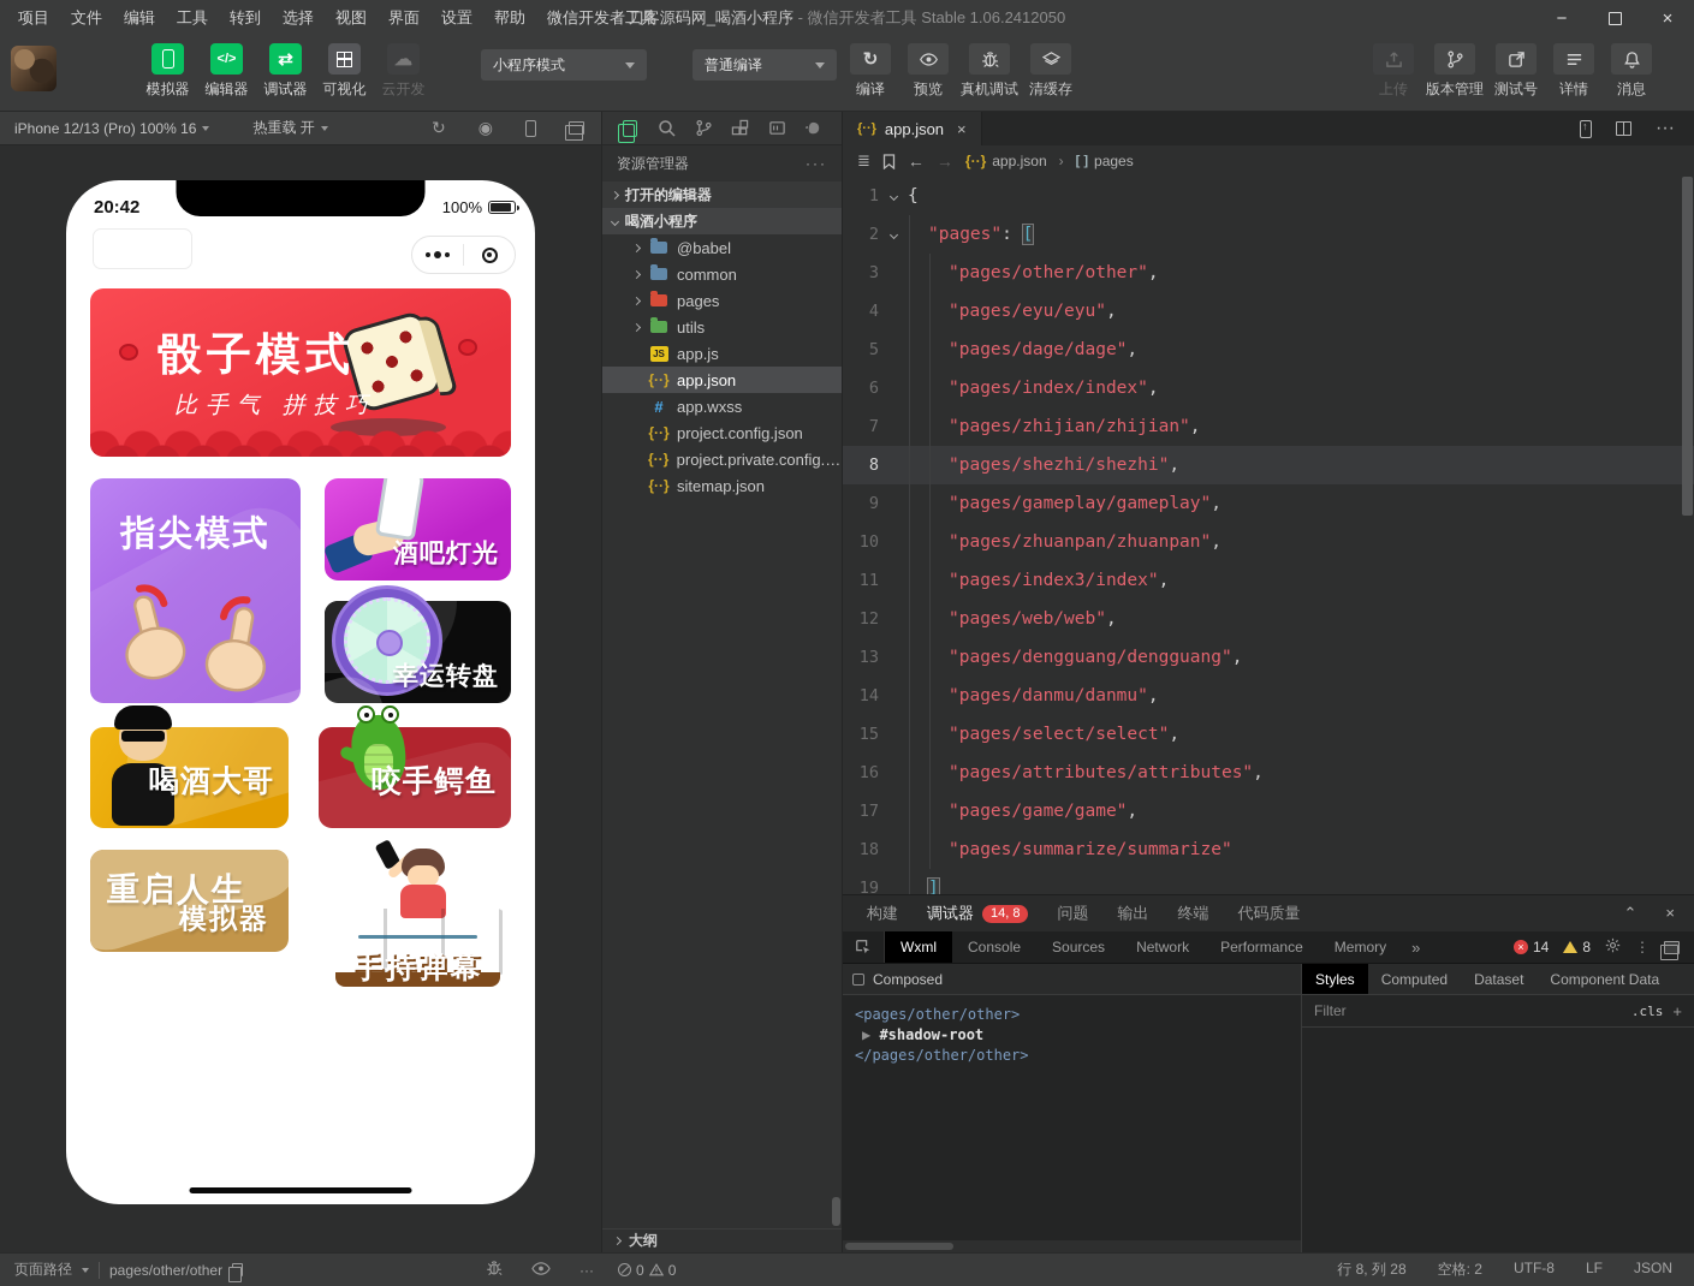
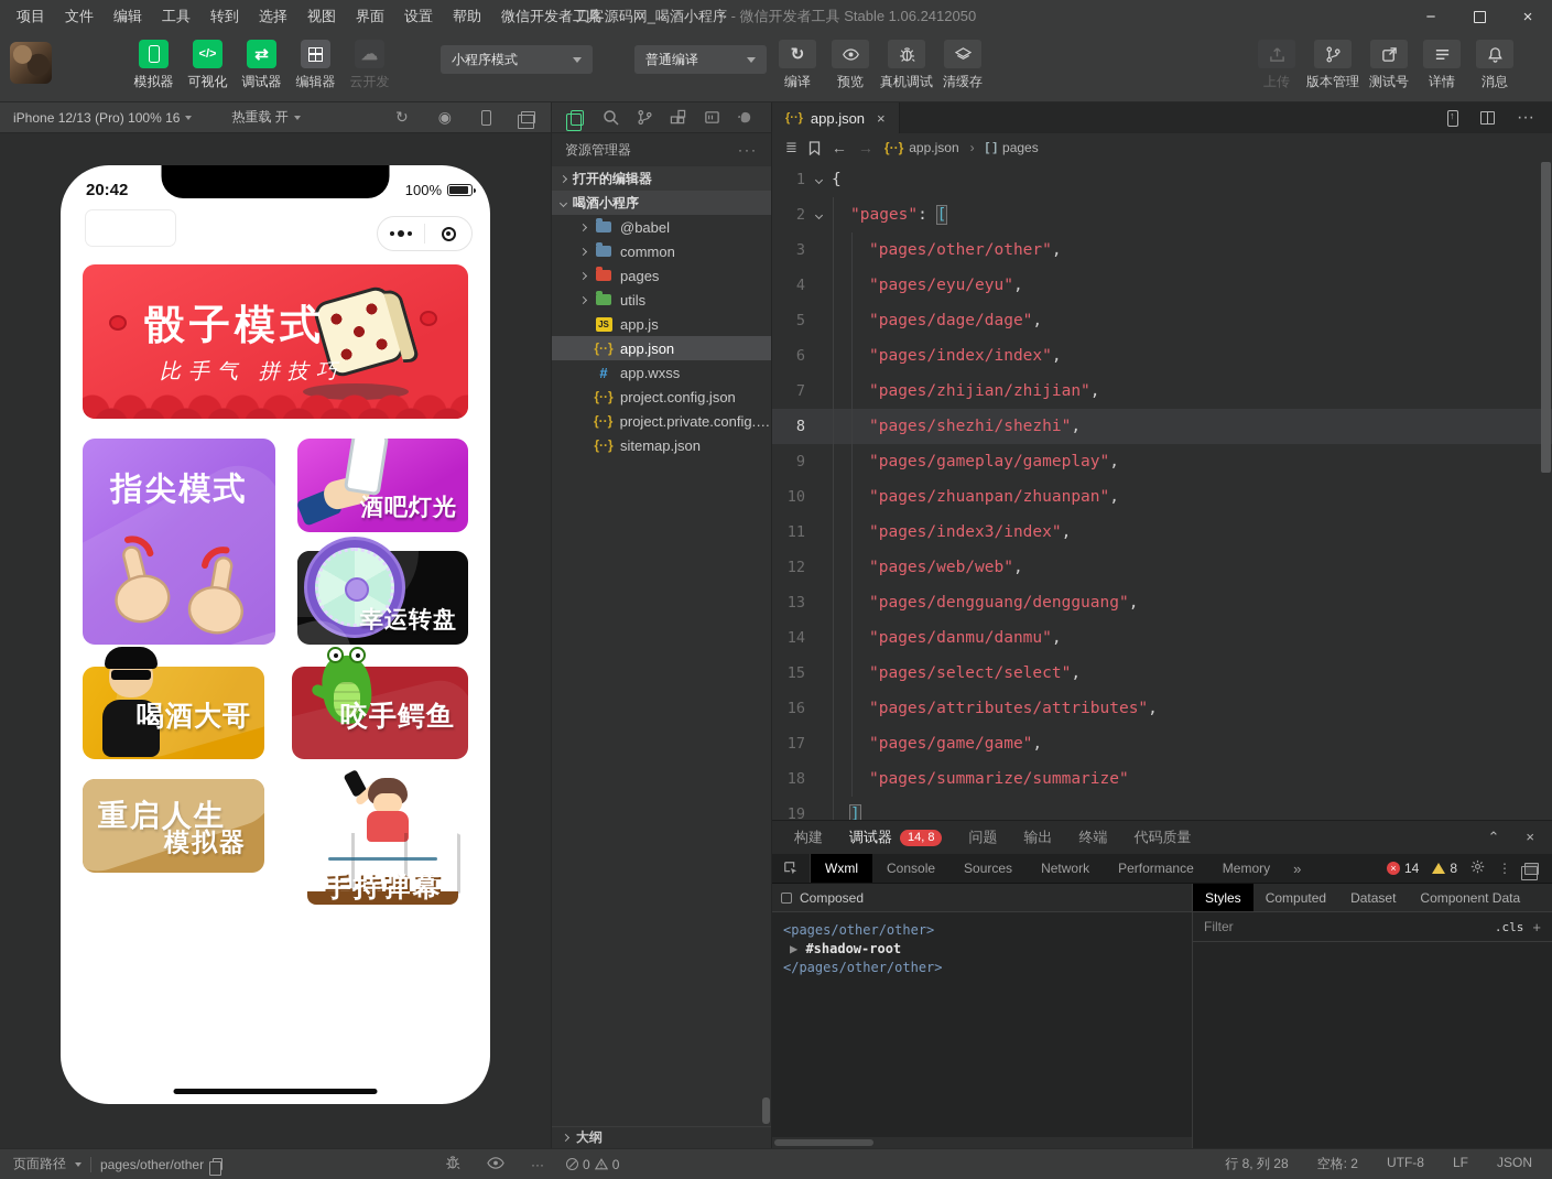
  项目
  文件
  编辑
  工具
  转到
  选择
  视图
  界面
  设置
  帮助
  微信开发者工具
  刀客源码网_喝酒小程序 - 微信开发者工具 Stable 1.06.2412050
  −
  ×
  模拟器
  </>
- 编辑器
+ 可视化
  ⇄
  调试器
- 可视化
+ 编辑器
  ☁
  云开发
  小程序模式
  普通编译
  ↻
  编译
  预览
  真机调试
  清缓存
  上传
  版本管理
  测试号
  详情
  消息
  iPhone 12/13 (Pro) 100% 16
  热重载 开
  ↻
  ◉
  20:42
  100%
  骰子模式
  比手气 拼技巧
  指尖模式
  酒吧灯光
  幸运转盘
  喝酒大哥
  咬手鳄鱼
  重启人生
  模拟器
  手持弹幕
  资源管理器
  ···
  打开的编辑器
  喝酒小程序
  @babel
  common
  pages
  utils
  JS
  app.js
  {··}
  app.json
  #
  app.wxss
  {··}
  project.config.json
  {··}
  project.private.config.js.
  {··}
  sitemap.json
  大纲
  {··}
  app.json
  ×
  ···
  ≣
  ←
  →
  {··}
  app.json
  ›
  [ ]
  pages
  1
  {
  2
  "pages": [
  3
  "pages/other/other",
  4
  "pages/eyu/eyu",
  5
  "pages/dage/dage",
  6
  "pages/index/index",
  7
  "pages/zhijian/zhijian",
  8
  "pages/shezhi/shezhi",
  9
  "pages/gameplay/gameplay",
  10
  "pages/zhuanpan/zhuanpan",
  11
  "pages/index3/index",
  12
  "pages/web/web",
  13
  "pages/dengguang/dengguang",
  14
  "pages/danmu/danmu",
  15
  "pages/select/select",
  16
  "pages/attributes/attributes",
  17
  "pages/game/game",
  18
  "pages/summarize/summarize"
  19
  ]
  构建
  调试器
  14, 8
  问题
  输出
  终端
  代码质量
  ⌃
  ×
  Wxml
  Console
  Sources
  Network
  Performance
  Memory
  »
  ×
  14
  8
  ⋮
  Composed
  <pages/other/other>
  ▶ #shadow-root
  </pages/other/other>
  Styles
  Computed
  Dataset
  Component Data
  Filter
  .cls
  +
  页面路径
  pages/other/other
  ···
  0
  0
  行 8, 列 28
  空格: 2
  UTF-8
  LF
  JSON
